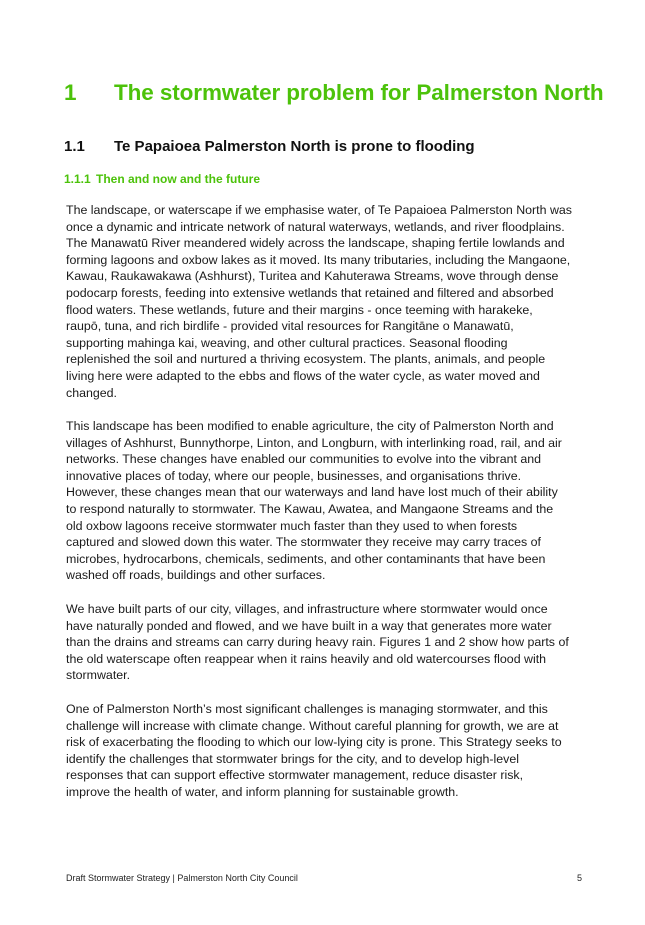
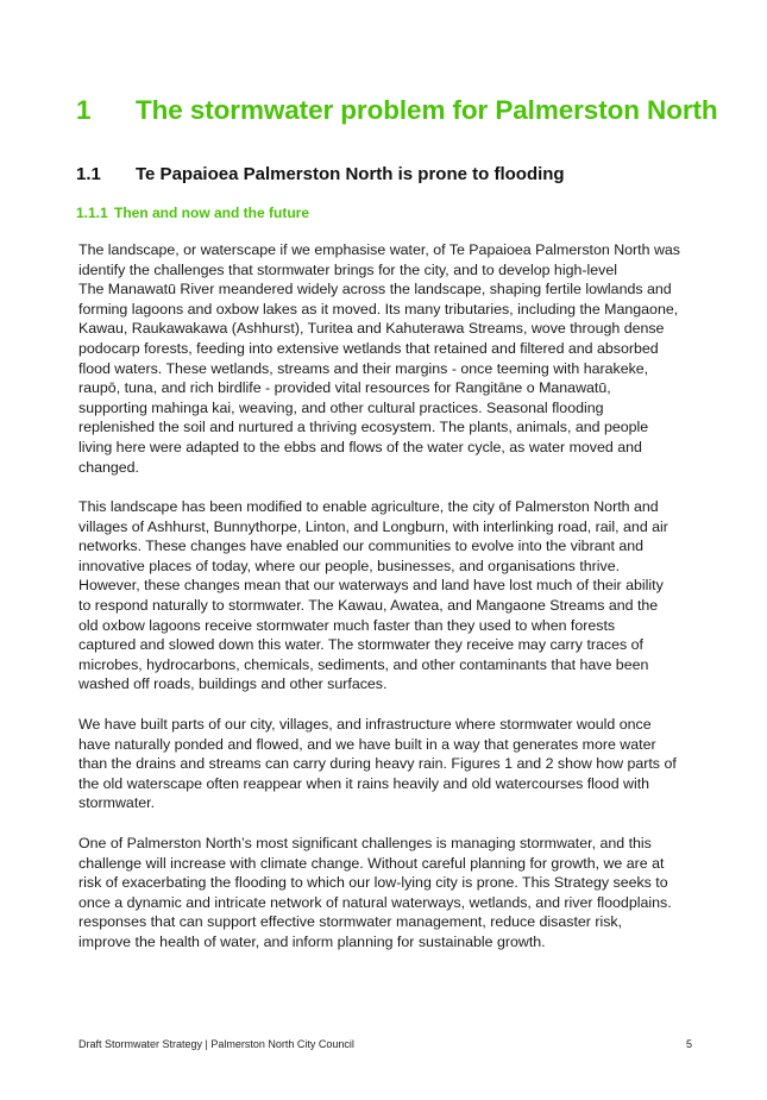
  1 The stormwater problem for Palmerston North
  1.1 Te Papaioea Palmerston North is prone to flooding
  1.1.1 Then and now and the future
  The landscape, or waterscape if we emphasise water, of Te Papaioea Palmerston North was
- once a dynamic and intricate network of natural waterways, wetlands, and river floodplains.
+ identify the challenges that stormwater brings for the city, and to develop high-level
  The Manawatū River meandered widely across the landscape, shaping fertile lowlands and
  forming lagoons and oxbow lakes as it moved. Its many tributaries, including the Mangaone,
  Kawau, Raukawakawa (Ashhurst), Turitea and Kahuterawa Streams, wove through dense
  podocarp forests, feeding into extensive wetlands that retained and filtered and absorbed
- flood waters. These wetlands, future and their margins - once teeming with harakeke,
+ flood waters. These wetlands, streams and their margins - once teeming with harakeke,
  raupō, tuna, and rich birdlife - provided vital resources for Rangitāne o Manawatū,
  supporting mahinga kai, weaving, and other cultural practices. Seasonal flooding
  replenished the soil and nurtured a thriving ecosystem. The plants, animals, and people
  living here were adapted to the ebbs and flows of the water cycle, as water moved and
  changed.
  This landscape has been modified to enable agriculture, the city of Palmerston North and
  villages of Ashhurst, Bunnythorpe, Linton, and Longburn, with interlinking road, rail, and air
  networks. These changes have enabled our communities to evolve into the vibrant and
  innovative places of today, where our people, businesses, and organisations thrive.
  However, these changes mean that our waterways and land have lost much of their ability
  to respond naturally to stormwater. The Kawau, Awatea, and Mangaone Streams and the
  old oxbow lagoons receive stormwater much faster than they used to when forests
  captured and slowed down this water. The stormwater they receive may carry traces of
  microbes, hydrocarbons, chemicals, sediments, and other contaminants that have been
  washed off roads, buildings and other surfaces.
  We have built parts of our city, villages, and infrastructure where stormwater would once
  have naturally ponded and flowed, and we have built in a way that generates more water
  than the drains and streams can carry during heavy rain. Figures 1 and 2 show how parts of
  the old waterscape often reappear when it rains heavily and old watercourses flood with
  stormwater.
  One of Palmerston North’s most significant challenges is managing stormwater, and this
  challenge will increase with climate change. Without careful planning for growth, we are at
  risk of exacerbating the flooding to which our low-lying city is prone. This Strategy seeks to
- identify the challenges that stormwater brings for the city, and to develop high-level
+ once a dynamic and intricate network of natural waterways, wetlands, and river floodplains.
  responses that can support effective stormwater management, reduce disaster risk,
  improve the health of water, and inform planning for sustainable growth.
  Draft Stormwater Strategy | Palmerston North City Council
  5
